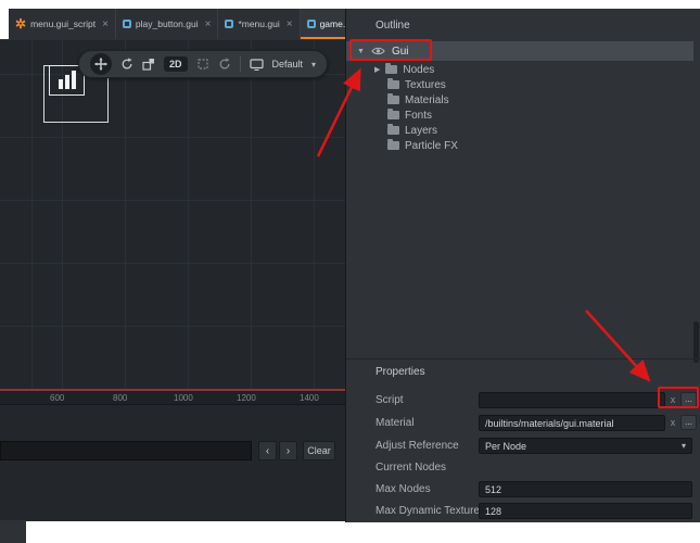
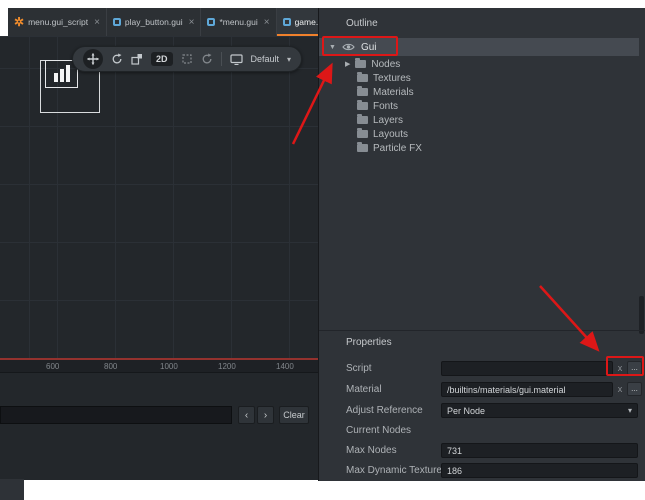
  ✲
  menu.gui_script
  ×
  play_button.gui
  ×
  *menu.gui
  ×
  600
  800
  1000
  1200
  1400
  2D
  Default
  ▾
  ‹
  ›
  Clear
  Outline
  Gui
  Nodes
  Textures
  Materials
  Fonts
  Layers
+ Layouts
  Particle FX
  Properties
  Script
  x
  ...
  Material
  /builtins/materials/gui.material
  x
  ...
  Adjust Reference
  Per Node
  ▾
  Current Nodes
  Max Nodes
- 512
+ 731
  Max Dynamic Texture
- 128
+ 186
